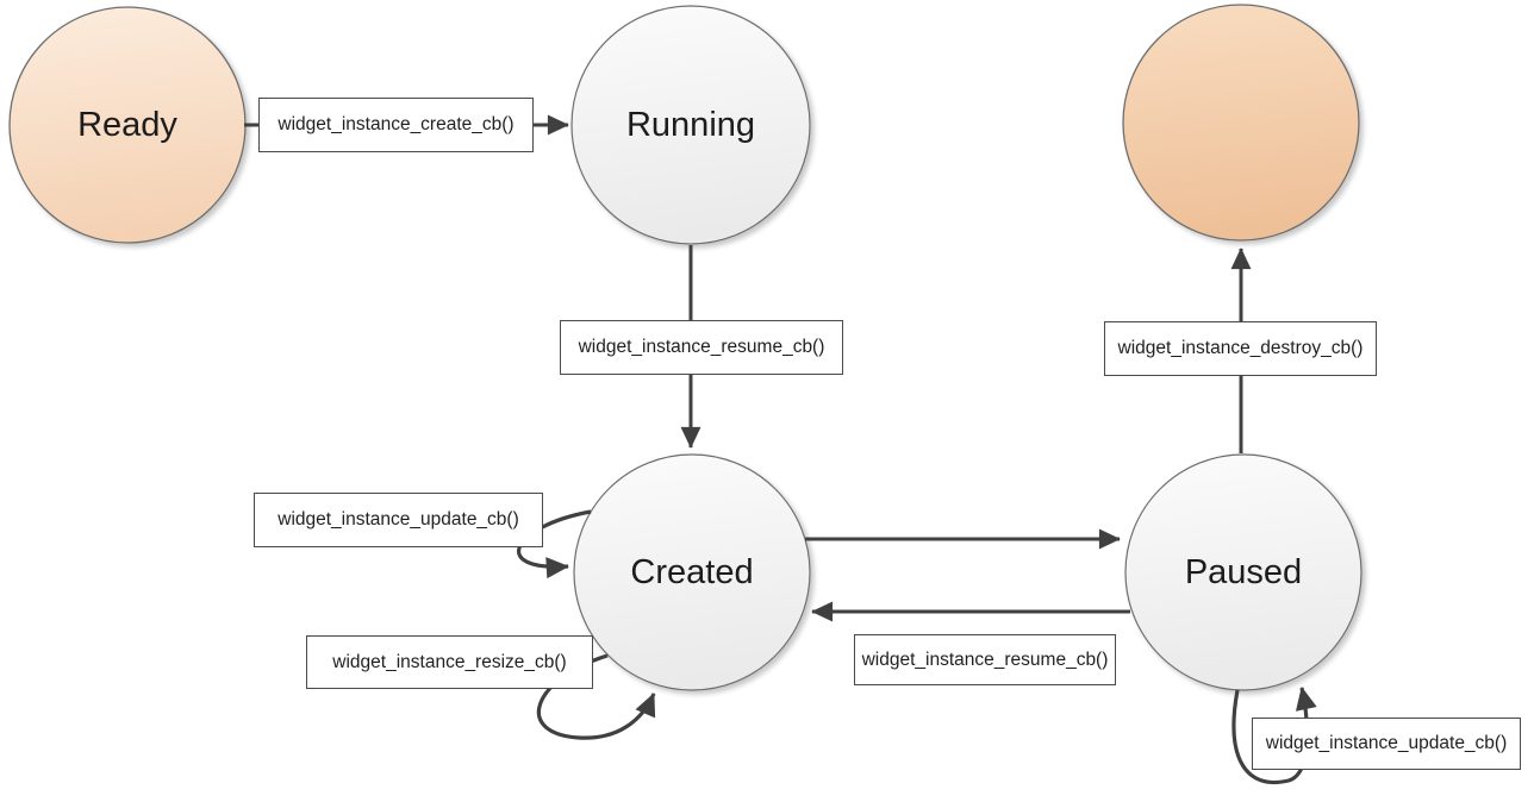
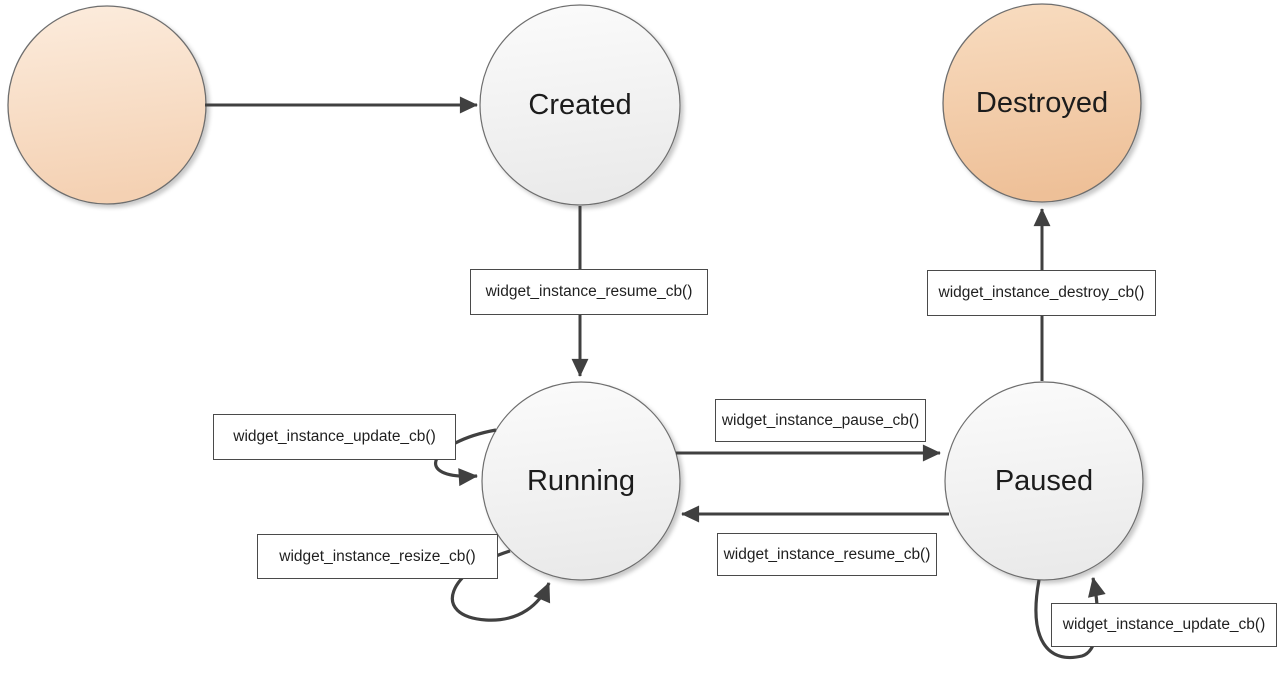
- widget_instance_create_cb()
  widget_instance_resume_cb()
  widget_instance_destroy_cb()
  widget_instance_update_cb()
  widget_instance_resize_cb()
+ widget_instance_pause_cb()
  widget_instance_resume_cb()
  widget_instance_update_cb()
- Ready
- Running
+ Created
+ Destroyed
- Created
+ Running
  Paused
